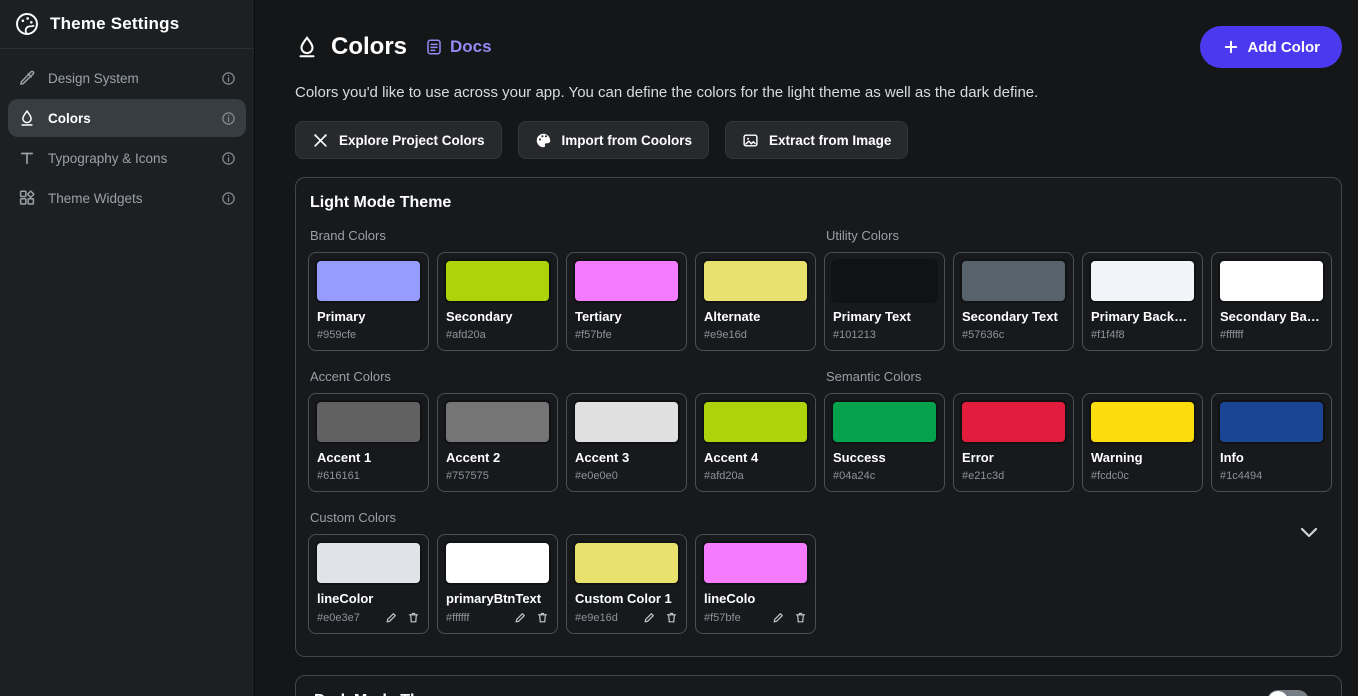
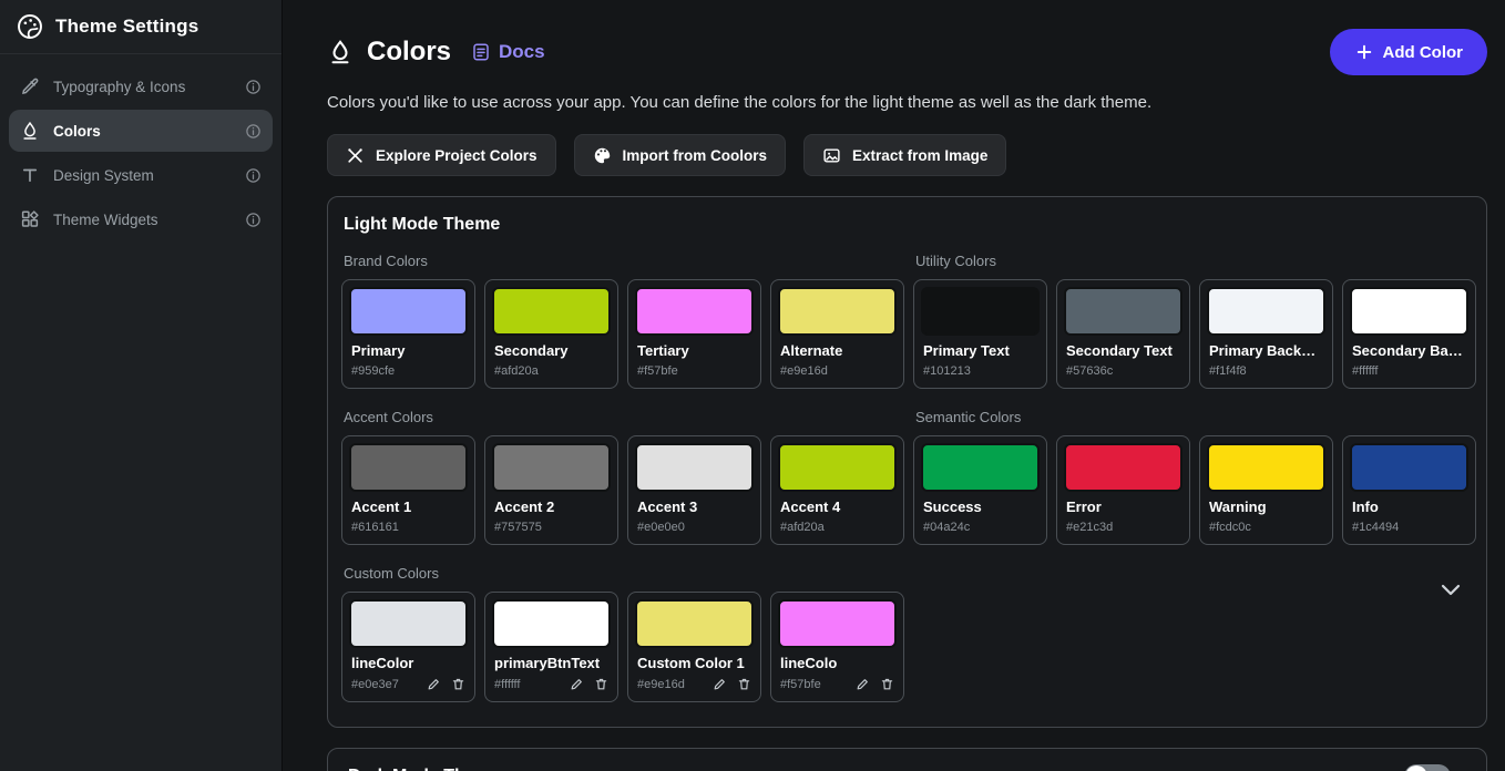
  Theme Settings
- Design System
+ Typography & Icons
  Colors
- Typography & Icons
+ Design System
  Theme Widgets
  Colors
  Docs
  Add Color
- Colors you'd like to use across your app. You can define the colors for the light theme as well as the dark define.
+ Colors you'd like to use across your app. You can define the colors for the light theme as well as the dark theme.
  Explore Project Colors
  Import from Coolors
  Extract from Image
  Light Mode Theme
  Brand Colors
  Primary
  #959cfe
  Secondary
  #afd20a
  Tertiary
  #f57bfe
  Alternate
  #e9e16d
  Utility Colors
  Primary Text
  #101213
  Secondary Text
  #57636c
  Primary Backgro
  #f1f4f8
  #ffffff
  Accent Colors
  Accent 1
  #616161
  Accent 2
  #757575
  Accent 3
  #e0e0e0
  Accent 4
  #afd20a
  Semantic Colors
  Success
  #04a24c
  Error
  #e21c3d
  Warning
  #fcdc0c
  Info
  #1c4494
  Custom Colors
  lineColor
  #e0e3e7
  primaryBtnText
  #ffffff
  Custom Color 1
  #e9e16d
  lineColo
  #f57bfe
